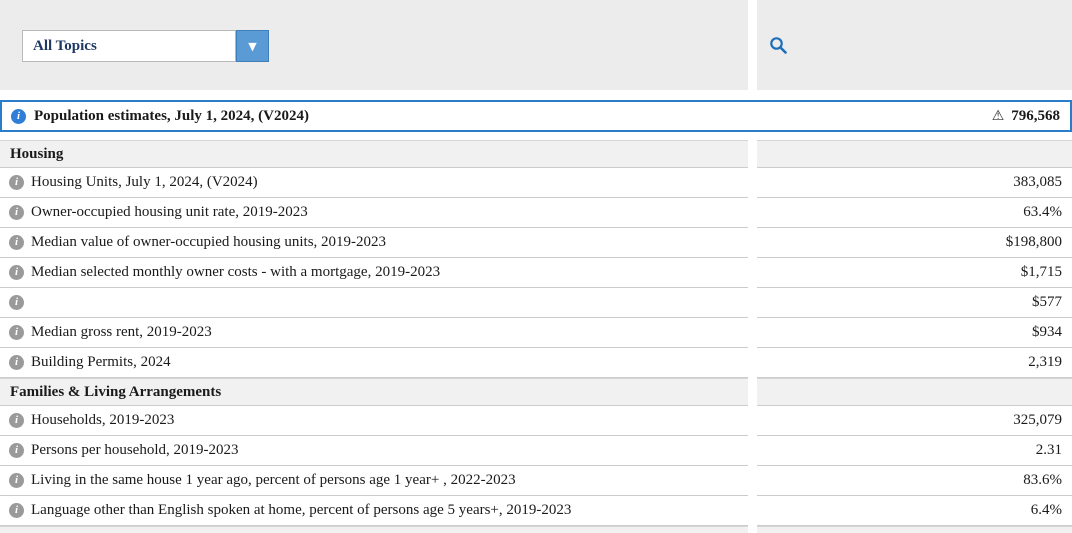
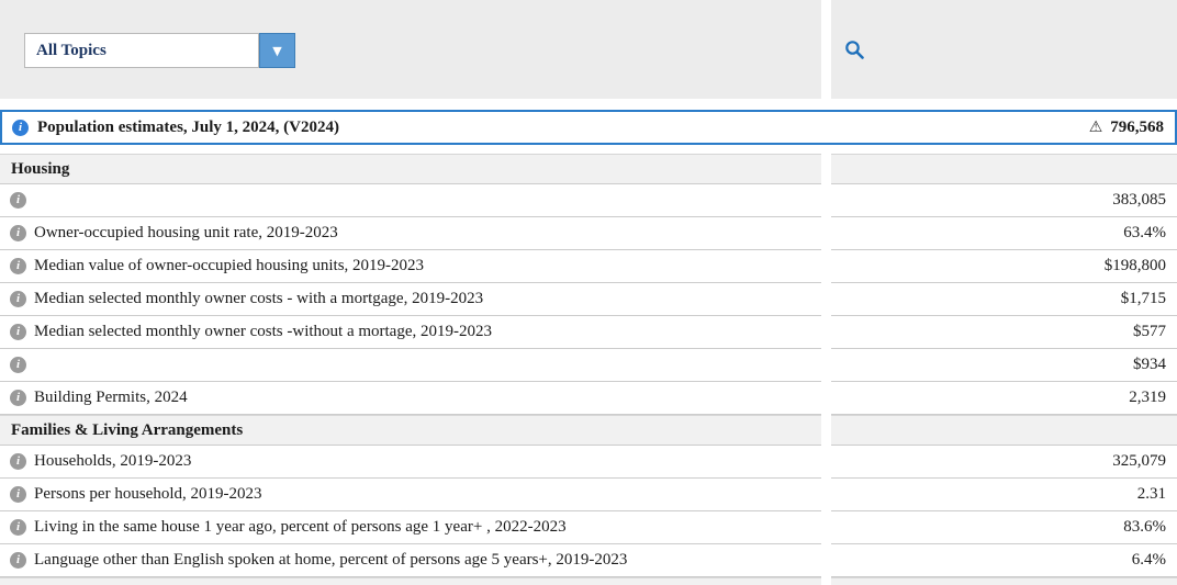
  All Topics
  ▼
  i
  Population estimates, July 1, 2024, (V2024)
  ⚠
  796,568
  Housing
  i
- Housing Units, July 1, 2024, (V2024)
  383,085
  i
  Owner-occupied housing unit rate, 2019-2023
  63.4%
  i
  Median value of owner-occupied housing units, 2019-2023
  $198,800
  i
  Median selected monthly owner costs - with a mortgage, 2019-2023
  $1,715
  i
+ Median selected monthly owner costs -without a mortage, 2019-2023
  $577
  i
- Median gross rent, 2019-2023
  $934
  i
  Building Permits, 2024
  2,319
  Families & Living Arrangements
  i
  Households, 2019-2023
  325,079
  i
  Persons per household, 2019-2023
  2.31
  i
  Living in the same house 1 year ago, percent of persons age 1 year+ , 2022-2023
  83.6%
  i
  Language other than English spoken at home, percent of persons age 5 years+, 2019-2023
  6.4%
